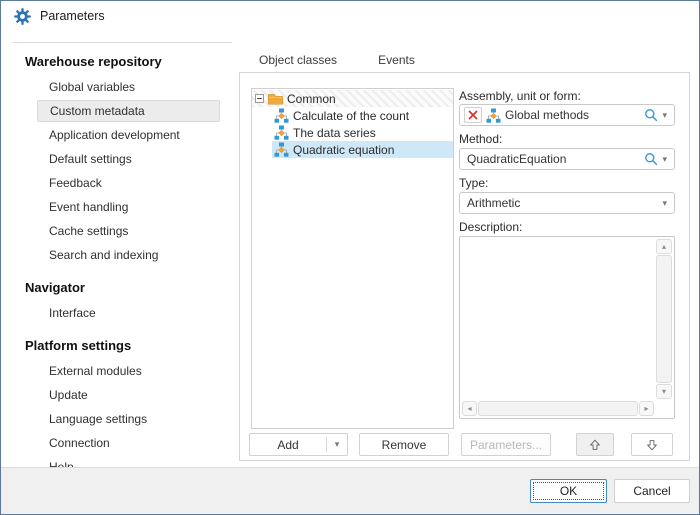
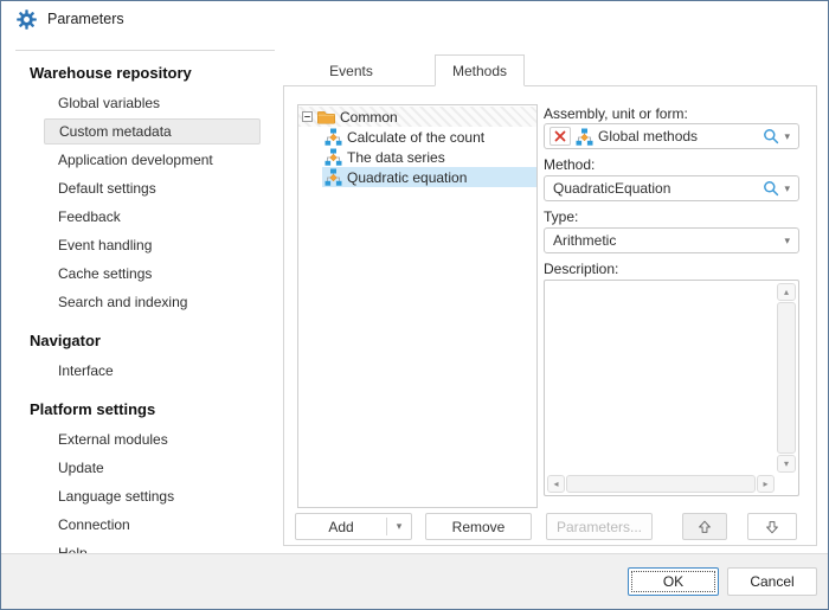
  Parameters
  Warehouse repository
  Global variables
  Custom metadata
  Application development
  Default settings
  Feedback
  Event handling
  Cache settings
  Search and indexing
  Navigator
  Interface
  Platform settings
  External modules
  Update
  Language settings
  Connection
- Object classes
  Events
+ Methods
  Common
  Calculate of the count
  The data series
  Quadratic equation
  Assembly, unit or form:
  Global methods
  ▾
  Method:
  QuadraticEquation
  ▾
  Type:
  Arithmetic
  ▾
  Description:
  ▴
  ▾
  ◂
  ▸
  Add
  ▾
  Remove
  Parameters...
  OK
  Cancel
